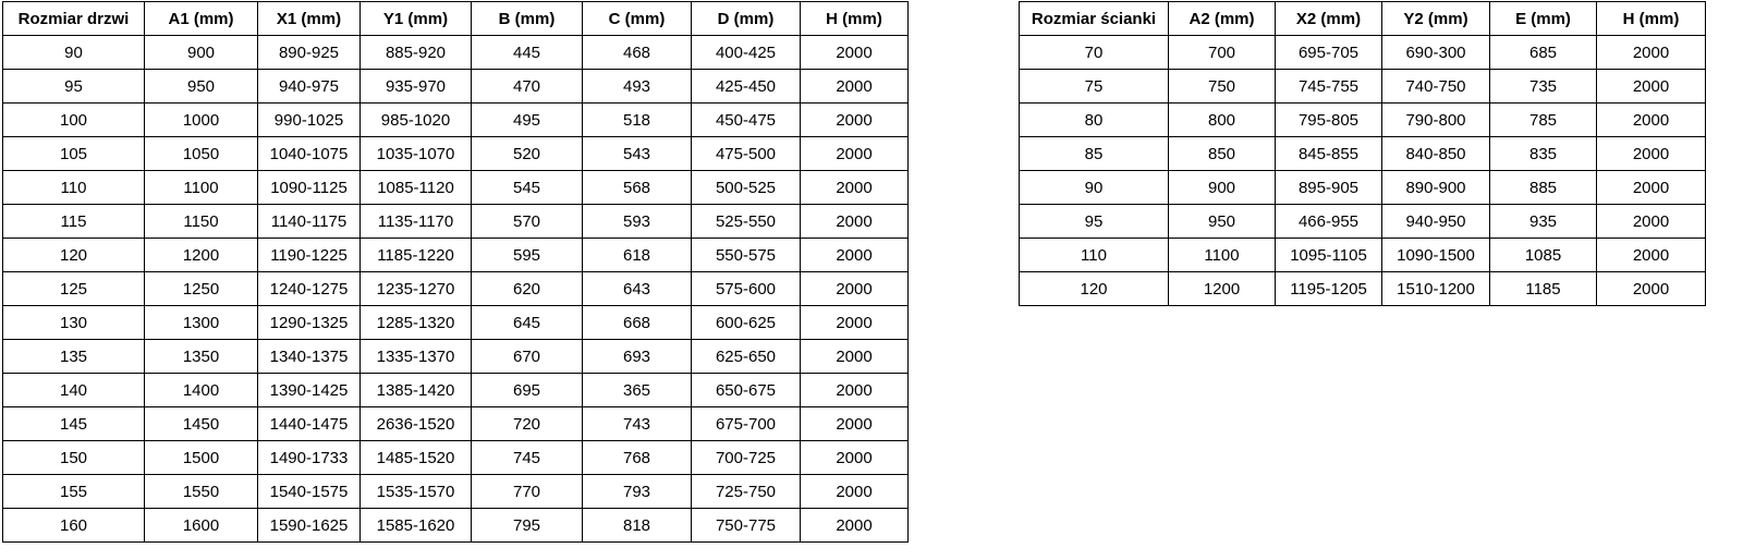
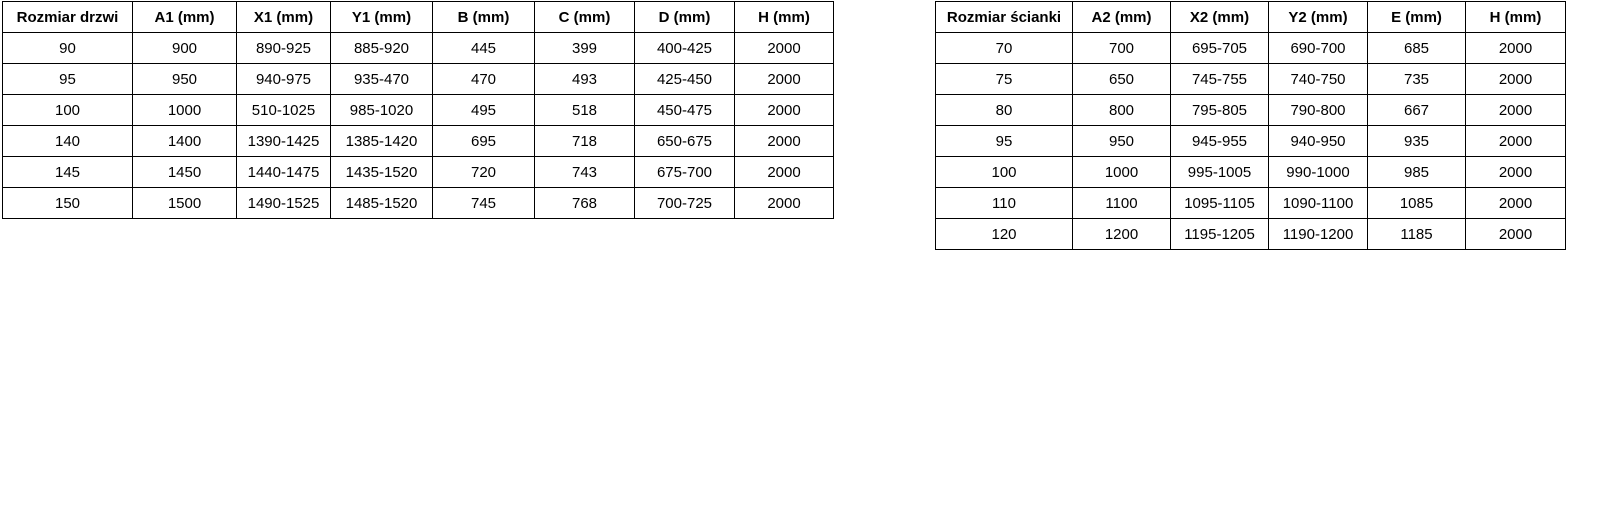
  Rozmiar drzwi	A1 (mm)	X1 (mm)	Y1 (mm)	B (mm)	C (mm)	D (mm)	H (mm)
- 90	900	890-925	885-920	445	468	400-425	2000
+ 90	900	890-925	885-920	445	399	400-425	2000
- 95	950	940-975	935-970	470	493	425-450	2000
+ 95	950	940-975	935-470	470	493	425-450	2000
- 100	1000	990-1025	985-1020	495	518	450-475	2000
+ 100	1000	510-1025	985-1020	495	518	450-475	2000
- 105	1050	1040-1075	1035-1070	520	543	475-500	2000
- 110	1100	1090-1125	1085-1120	545	568	500-525	2000
- 115	1150	1140-1175	1135-1170	570	593	525-550	2000
- 120	1200	1190-1225	1185-1220	595	618	550-575	2000
- 125	1250	1240-1275	1235-1270	620	643	575-600	2000
- 130	1300	1290-1325	1285-1320	645	668	600-625	2000
- 135	1350	1340-1375	1335-1370	670	693	625-650	2000
- 140	1400	1390-1425	1385-1420	695	365	650-675	2000
+ 140	1400	1390-1425	1385-1420	695	718	650-675	2000
- 145	1450	1440-1475	2636-1520	720	743	675-700	2000
+ 145	1450	1440-1475	1435-1520	720	743	675-700	2000
- 150	1500	1490-1733	1485-1520	745	768	700-725	2000
+ 150	1500	1490-1525	1485-1520	745	768	700-725	2000
- 155	1550	1540-1575	1535-1570	770	793	725-750	2000
- 160	1600	1590-1625	1585-1620	795	818	750-775	2000
  Rozmiar ścianki	A2 (mm)	X2 (mm)	Y2 (mm)	E (mm)	H (mm)
- 70	700	695-705	690-300	685	2000
+ 70	700	695-705	690-700	685	2000
- 75	750	745-755	740-750	735	2000
+ 75	650	745-755	740-750	735	2000
- 80	800	795-805	790-800	785	2000
+ 80	800	795-805	790-800	667	2000
- 85	850	845-855	840-850	835	2000
- 90	900	895-905	890-900	885	2000
- 95	950	466-955	940-950	935	2000
+ 95	950	945-955	940-950	935	2000
+ 100	1000	995-1005	990-1000	985	2000
- 110	1100	1095-1105	1090-1500	1085	2000
+ 110	1100	1095-1105	1090-1100	1085	2000
- 120	1200	1195-1205	1510-1200	1185	2000
+ 120	1200	1195-1205	1190-1200	1185	2000
